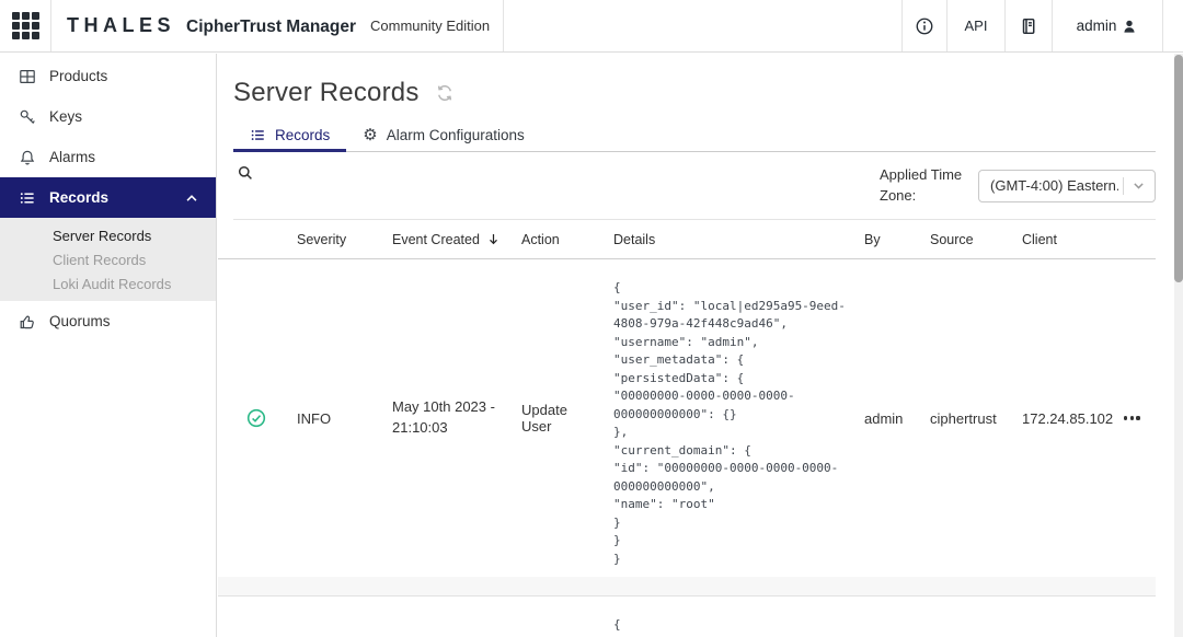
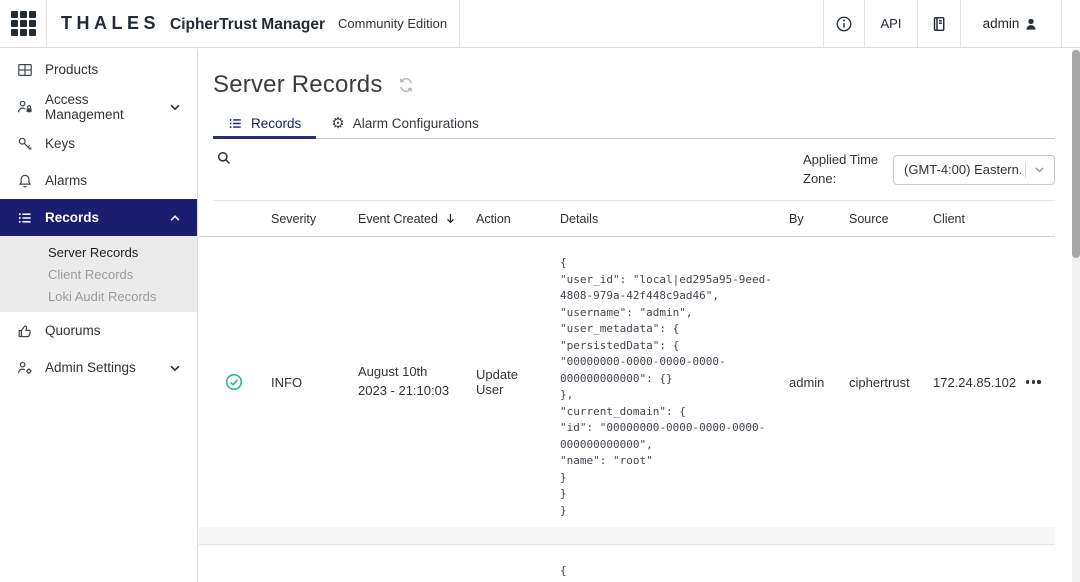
  THALES
  CipherTrust Manager
  Community Edition
  API
  admin
  Products
+ Access Management
  Keys
  Alarms
  Records
  Server Records
  Client Records
  Loki Audit Records
  Quorums
+ Admin Settings
  Server Records
  Records
  ⚙
  Alarm Configurations
  Applied Time Zone:
  (GMT-4:00) Eastern.
  Severity
  Event Created
  Action
  Details
  By
  Source
  Client
  INFO
- May 10th 2023 - 21:10:03
+ August 10th 2023 - 21:10:03
  Update User
  {
  "user_id": "local|ed295a95-9eed-
  4808-979a-42f448c9ad46",
  "username": "admin",
  "user_metadata": {
  "persistedData": {
  "00000000-0000-0000-0000-
  000000000000": {}
  },
  "current_domain": {
  "id": "00000000-0000-0000-0000-
  000000000000",
  "name": "root"
  }
  }
  }
  admin
  ciphertrust
  172.24.85.102
  {
